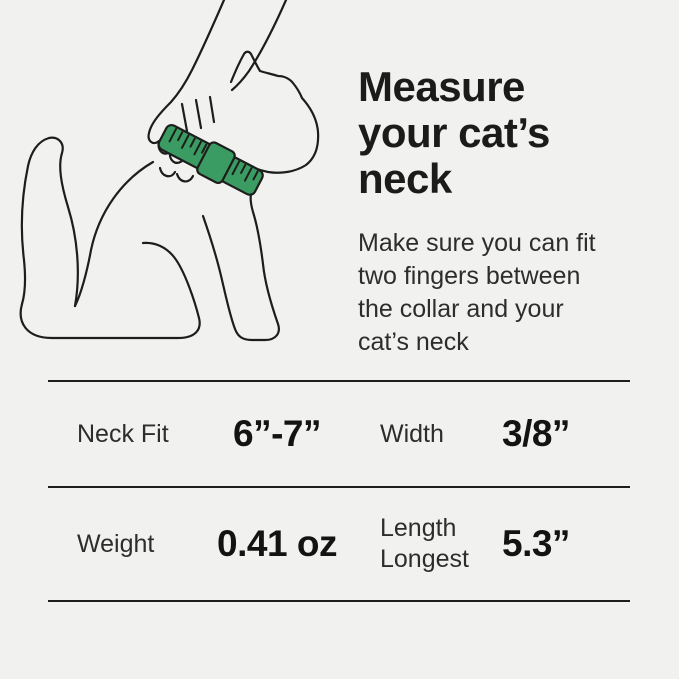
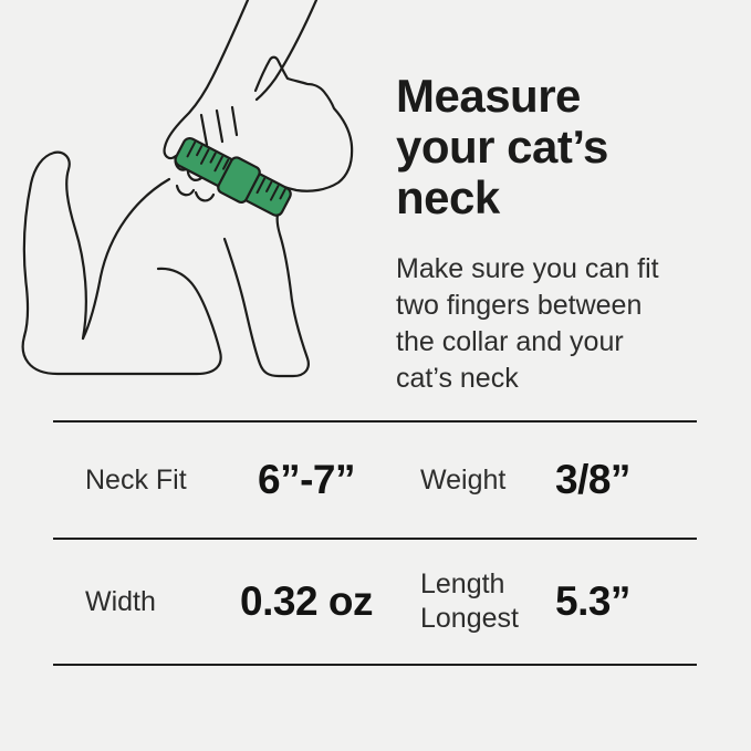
  Measure
  your cat’s neck
  Make sure you can fit
  two fingers between
  the collar and your
  cat’s neck
  Neck Fit
  6”-7”
- Width
+ Weight
  3/8”
- Weight
+ Width
- 0.41 oz
+ 0.32 oz
  Length Longest
  5.3”
